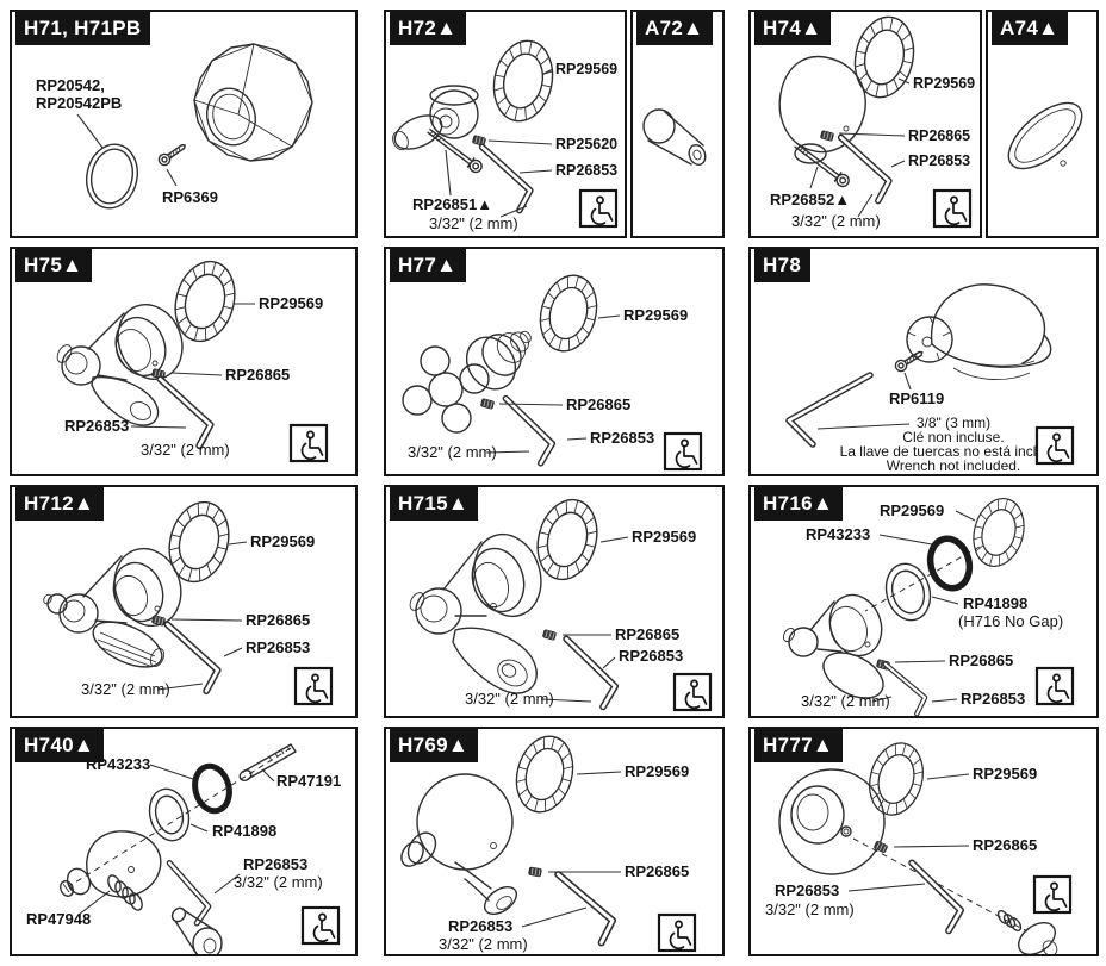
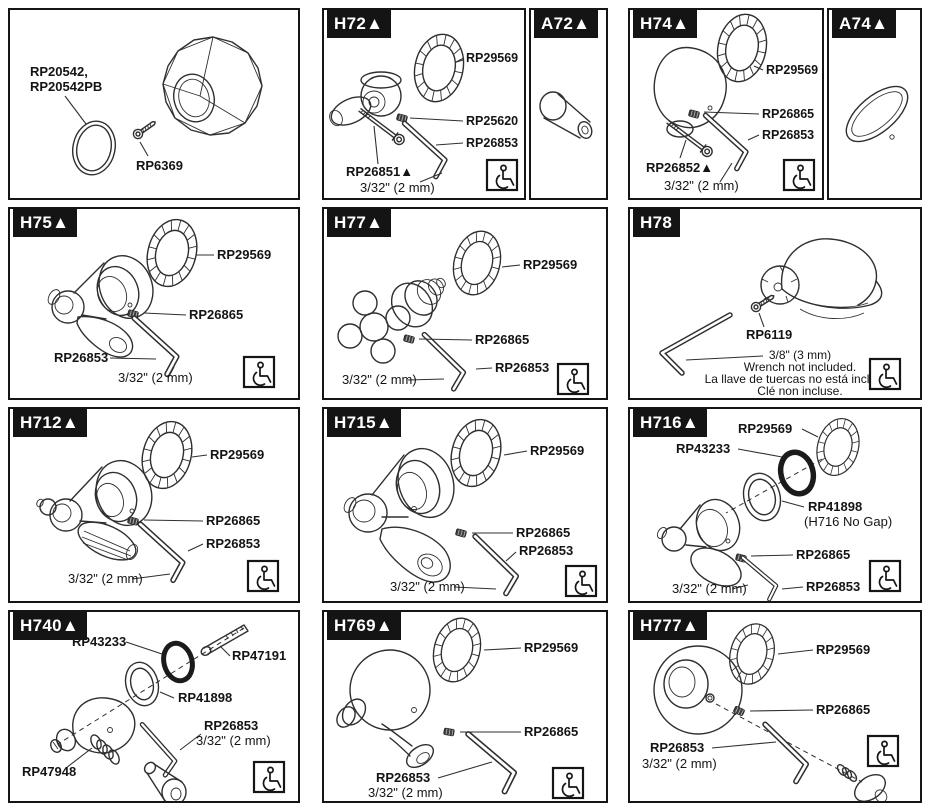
- H71, H71PB
  RP20542,
  RP20542PB
  RP6369
  H72▲
  RP29569
  RP25620
  RP26853
  RP26851▲
  3/32" (2 mm)
  A72▲
  H74▲
  RP29569
  RP26865
  RP26853
  RP26852▲
  3/32" (2 mm)
  A74▲
  H75▲
  RP29569
  RP26865
  RP26853
  3/32" (2 mm)
  H77▲
  RP29569
  RP26865
  RP26853
  3/32" (2 mm)
  H78
  RP6119
  3/8" (3 mm)
- Clé non incluse.
+ Wrench not included.
  La llave de tuercas no está incl
- Wrench not included.
+ Clé non incluse.
  H712▲
  RP29569
  RP26865
  RP26853
  3/32" (2 mm)
  H715▲
  RP29569
  RP26865
  RP26853
  3/32" (2 mm)
  H716▲
  RP29569
  RP43233
  RP41898
  (H716 No Gap)
  RP26865
  RP26853
  3/32" (2 mm)
  H740▲
  RP43233
  RP47191
  RP41898
  RP26853
  3/32" (2 mm)
  RP47948
  H769▲
  RP29569
  RP26865
  RP26853
  3/32" (2 mm)
  H777▲
  RP29569
  RP26865
  RP26853
  3/32" (2 mm)
